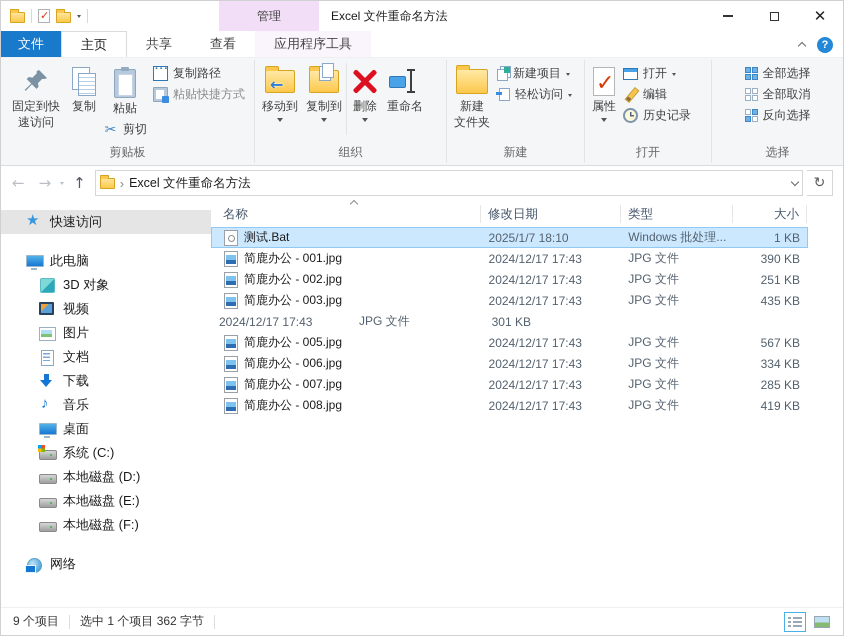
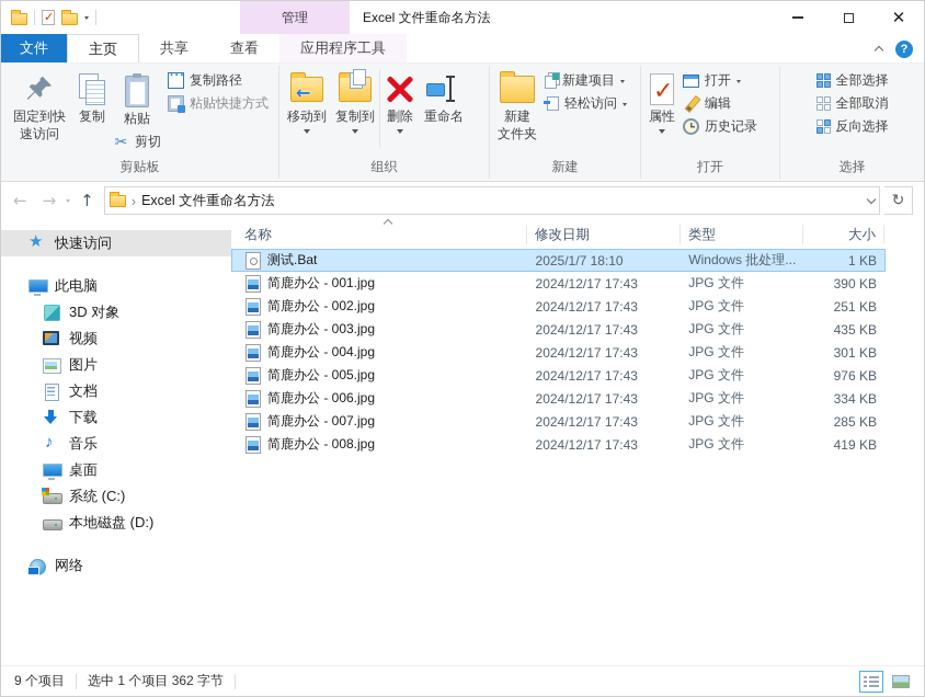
  管理
  Excel 文件重命名方法
  ✕
  文件
  主页
  共享
  查看
  应用程序工具
  ?
  固定到快速访问
  复制
  粘贴
  ✂
  剪切
  复制路径
  粘贴快捷方式
  剪贴板
  ←
  移动到
  复制到
  删除
  重命名
  组织
  新建
  文件夹
  新建项目
  轻松访问
  新建
  属性
  打开
  编辑
  历史记录
  打开
  全部选择
  全部取消
  反向选择
  选择
  ←
  →
  ↑
  ›
  Excel 文件重命名方法
  ↻
  快速访问
  此电脑
  3D 对象
  视频
  图片
  文档
  下载
  音乐
  桌面
  系统 (C:)
  本地磁盘 (D:)
- 本地磁盘 (E:)
- 本地磁盘 (F:)
  网络
  名称
  修改日期
  类型
  大小
  测试.Bat
  2025/1/7 18:10
  Windows 批处理...
  1 KB
  简鹿办公 - 001.jpg
  2024/12/17 17:43
  JPG 文件
  390 KB
  简鹿办公 - 002.jpg
  2024/12/17 17:43
  JPG 文件
  251 KB
  简鹿办公 - 003.jpg
  2024/12/17 17:43
  JPG 文件
  435 KB
+ 简鹿办公 - 004.jpg
  2024/12/17 17:43
  JPG 文件
  301 KB
  简鹿办公 - 005.jpg
  2024/12/17 17:43
  JPG 文件
- 567 KB
+ 976 KB
  简鹿办公 - 006.jpg
  2024/12/17 17:43
  JPG 文件
  334 KB
  简鹿办公 - 007.jpg
  2024/12/17 17:43
  JPG 文件
  285 KB
  简鹿办公 - 008.jpg
  2024/12/17 17:43
  JPG 文件
  419 KB
  9 个项目
  选中 1 个项目 362 字节
